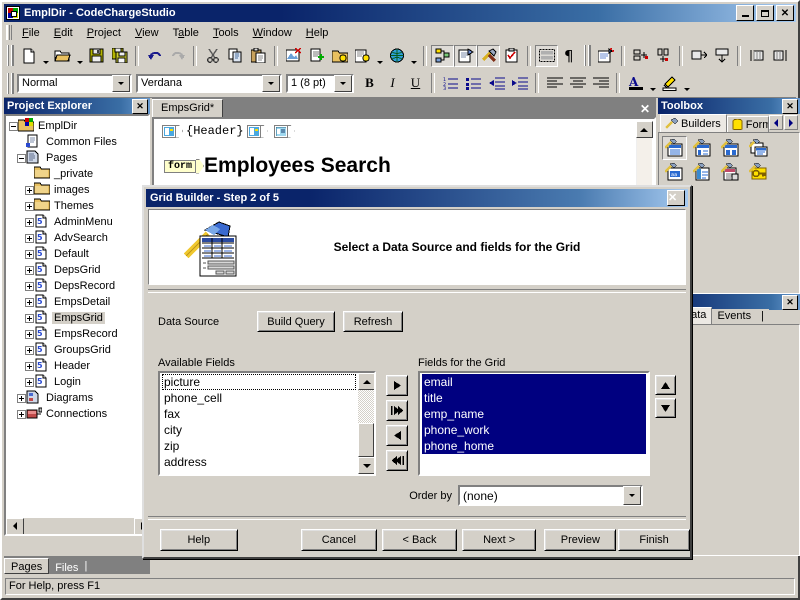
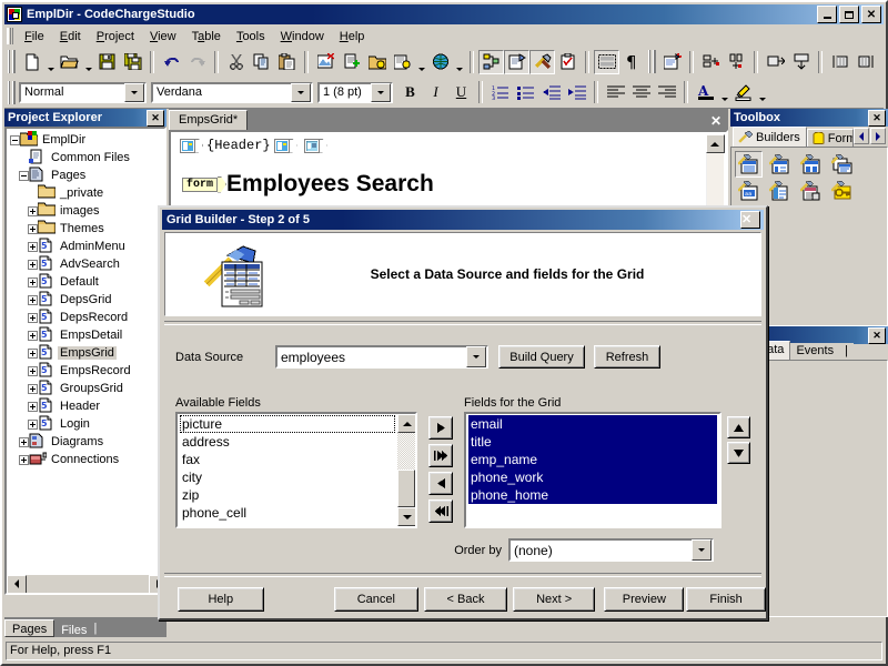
  EmplDir - CodeChargeStudio
  ✕
  File
  Edit
  Project
  View
  Table
  Tools
  Window
  Help
  ¶
  Normal
  Verdana
  1 (8 pt)
  B
  I
  U
  A
  Project Explorer
  ✕
  EmplDir
  Common Files
  Pages
  _private
  images
  Themes
  5
  AdminMenu
  5
  AdvSearch
  5
  Default
  5
  DepsGrid
  5
  DepsRecord
  5
  EmpsDetail
  5
  EmpsGrid
  5
  EmpsRecord
  5
  GroupsGrid
  5
  Header
  5
  Login
  Diagrams
  Connections
  Pages
  Files
  |
  EmpsGrid*
  ✕
  {Header}
  form
  Employees Search
  Toolbox
  ✕
  Builders
  Form
  ✕
  ata
  Events
  |
  For Help, press F1
  Grid Builder - Step 2 of 5
  ✕
  Select a Data Source and fields for the Grid
  Data Source
+ employees
  Build Query
  Refresh
  Available Fields
  picture
- phone_cell
+ address
  fax
  city
  zip
- address
+ phone_cell
  Fields for the Grid
  email
  title
  emp_name
  phone_work
  phone_home
  Order by
  (none)
  Help
  Cancel
  < Back
  Next >
  Preview
  Finish
